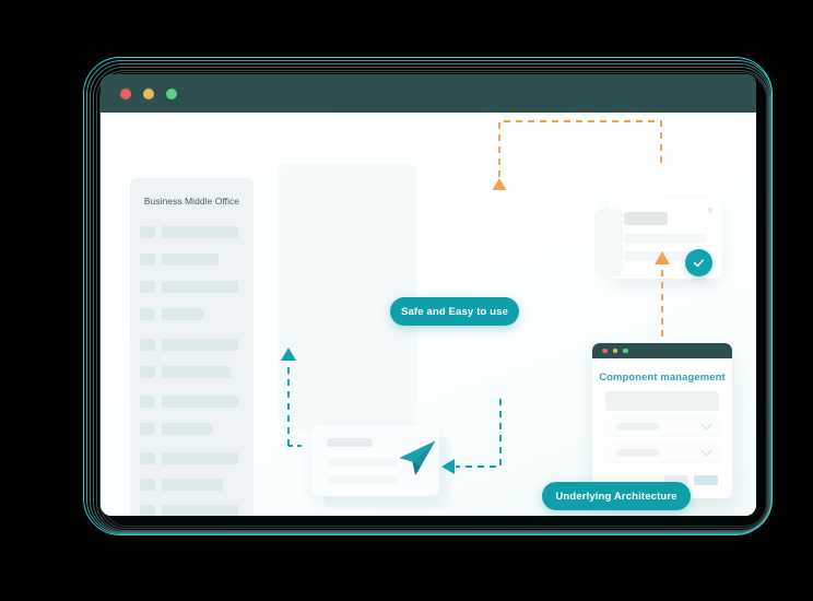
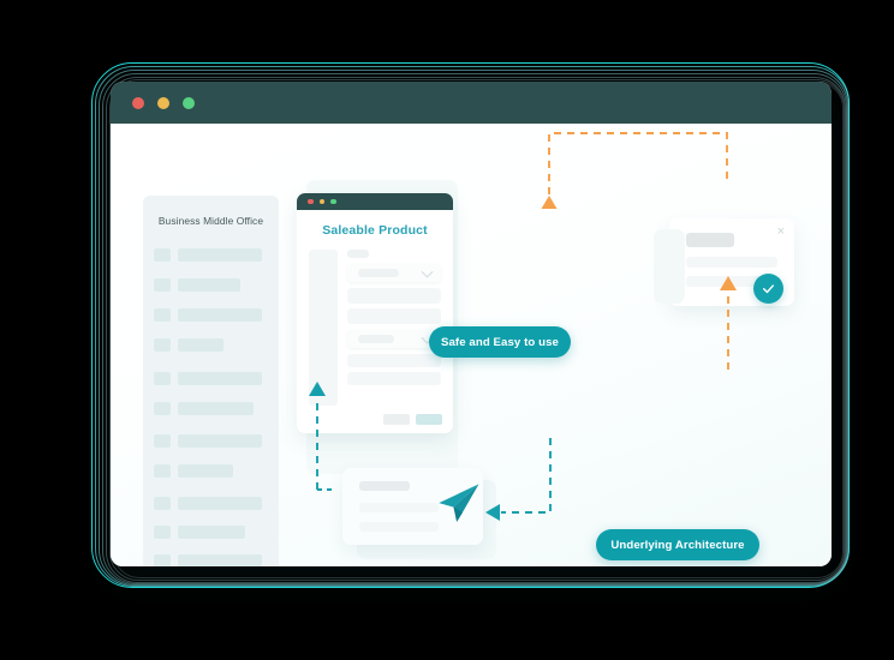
  Business Middle Office
+ Saleable Product
  ×
- Component management
  Safe and Easy to use
  Underlying Architecture
